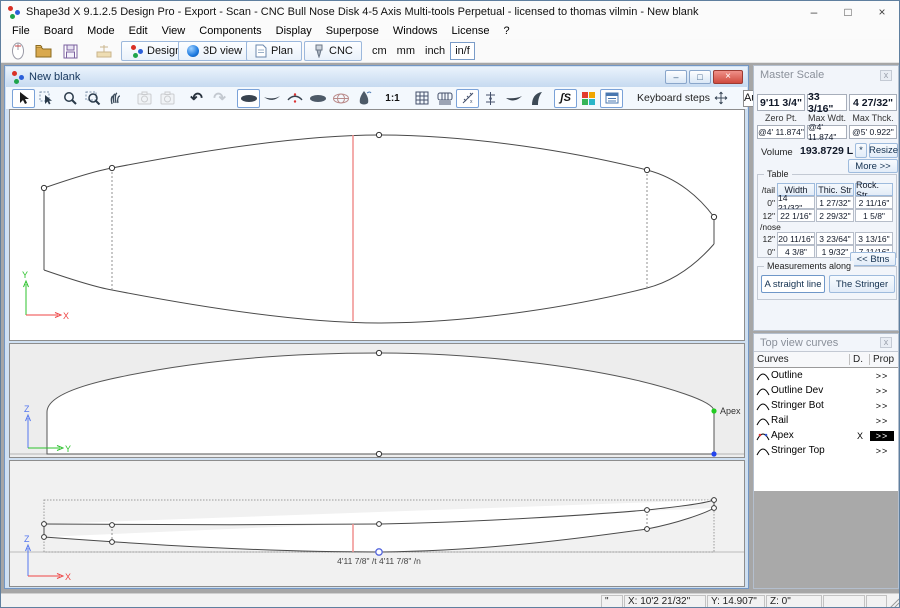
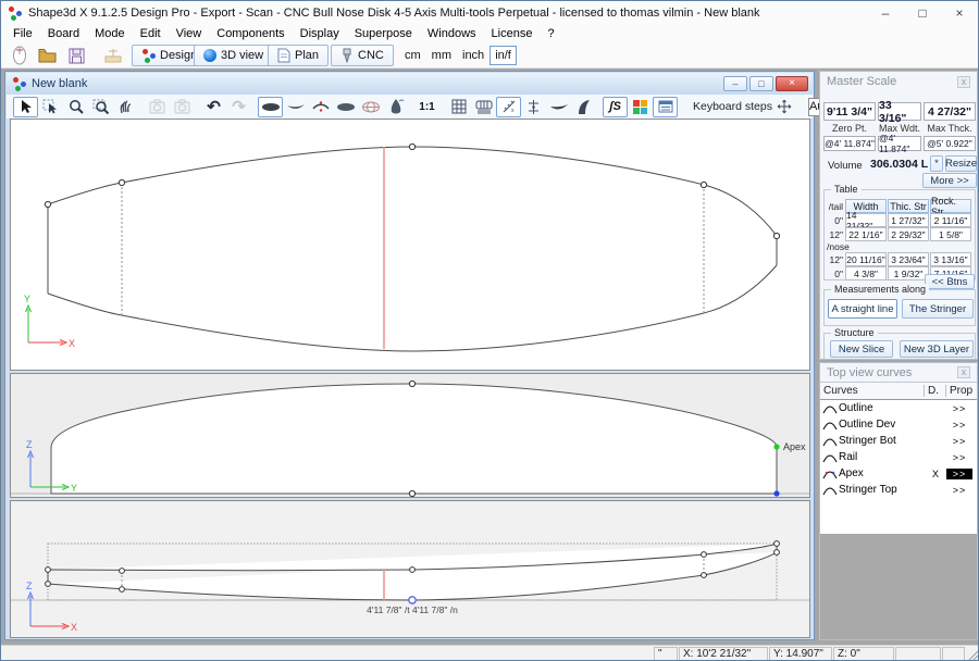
  Shape3d X 9.1.2.5 Design Pro - Export - Scan - CNC Bull Nose Disk 4-5 Axis Multi-tools Perpetual - licensed to thomas vilmin - New blank
  –
  □
  ×
  File
  Board
  Mode
  Edit
  View
  Components
  Display
  Superpose
  Windows
  License
  ?
  Desig
  3D view
  Plan
  CNC
  cm
  mm
  inch
  in/f
  New blank
  –
  □
  ×
  ↶
  ↷
  1:1
  ʃS
  Keyboard steps
  Y
  X
  Apex
  Z
  Y
  4'11 7/8" /t 4'11 7/8" /n
  Z
  X
  Master Scale
  x
  9'11 3/4"
  33 3/16"
  4 27/32"
  Zero Pt.
  Max Wdt.
  Max Thck.
  @4' 11.874"
  @4' 11.874"
  @5' 0.922"
  Volume
- 193.8729 L
+ 306.0304 L
  *
  Resize
  More >>
  Table
  /tail
  Width
  Thic. Str
  Rock. Str
  0"
  14 21/32"
  1 27/32"
  2 11/16"
  12"
  22 1/16"
  2 29/32"
  1 5/8"
  /nose
  12"
  20 11/16"
  3 23/64"
  3 13/16"
  0"
  4 3/8"
  1 9/32"
  << Btns
  Measurements along
  A straight line
  The Stringer
+ Structure
+ New Slice
+ New 3D Layer
  Top view curves
  x
  Curves
  D.
  Prop
  Outline
  >>
  Outline Dev
  >>
  Stringer Bot
  >>
  Rail
  >>
  Apex
  X
  >>
  Stringer Top
  >>
  "
  X: 10'2 21/32"
  Y: 14.907"
  Z: 0"
